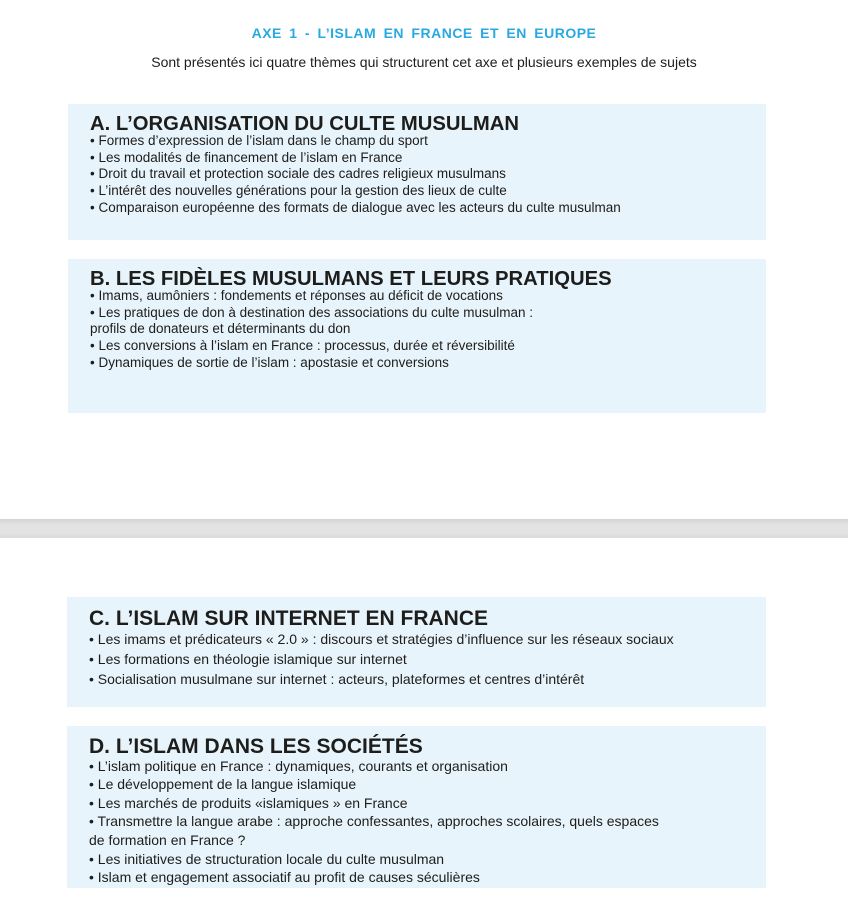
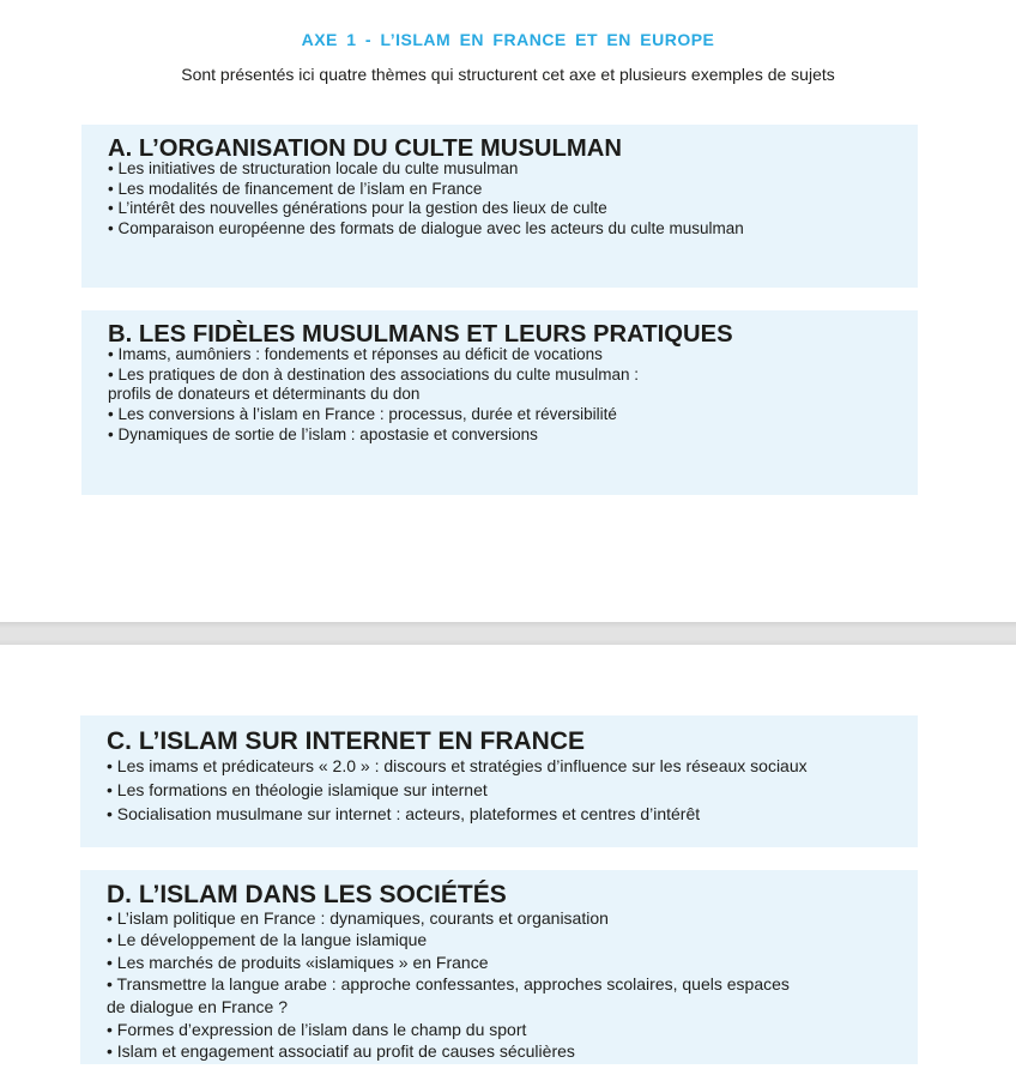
  AXE 1 - L’ISLAM EN FRANCE ET EN EUROPE
  Sont présentés ici quatre thèmes qui structurent cet axe et plusieurs exemples de sujets
  A. L’ORGANISATION DU CULTE MUSULMAN
- • Formes d’expression de l’islam dans le champ du sport
+ • Les initiatives de structuration locale du culte musulman
  • Les modalités de financement de l’islam en France
- • Droit du travail et protection sociale des cadres religieux musulmans
  • L’intérêt des nouvelles générations pour la gestion des lieux de culte
  • Comparaison européenne des formats de dialogue avec les acteurs du culte musulman
  B. LES FIDÈLES MUSULMANS ET LEURS PRATIQUES
  • Imams, aumôniers : fondements et réponses au déficit de vocations
  • Les pratiques de don à destination des associations du culte musulman :
  profils de donateurs et déterminants du don
  • Les conversions à l’islam en France : processus, durée et réversibilité
  • Dynamiques de sortie de l’islam : apostasie et conversions
  C. L’ISLAM SUR INTERNET EN FRANCE
  • Les imams et prédicateurs « 2.0 » : discours et stratégies d’influence sur les réseaux sociaux
  • Les formations en théologie islamique sur internet
  • Socialisation musulmane sur internet : acteurs, plateformes et centres d’intérêt
  D. L’ISLAM DANS LES SOCIÉTÉS
  • L’islam politique en France : dynamiques, courants et organisation
  • Le développement de la langue islamique
  • Les marchés de produits «islamiques » en France
  • Transmettre la langue arabe : approche confessantes, approches scolaires, quels espaces
- de formation en France ?
+ de dialogue en France ?
- • Les initiatives de structuration locale du culte musulman
+ • Formes d’expression de l’islam dans le champ du sport
  • Islam et engagement associatif au profit de causes séculières
